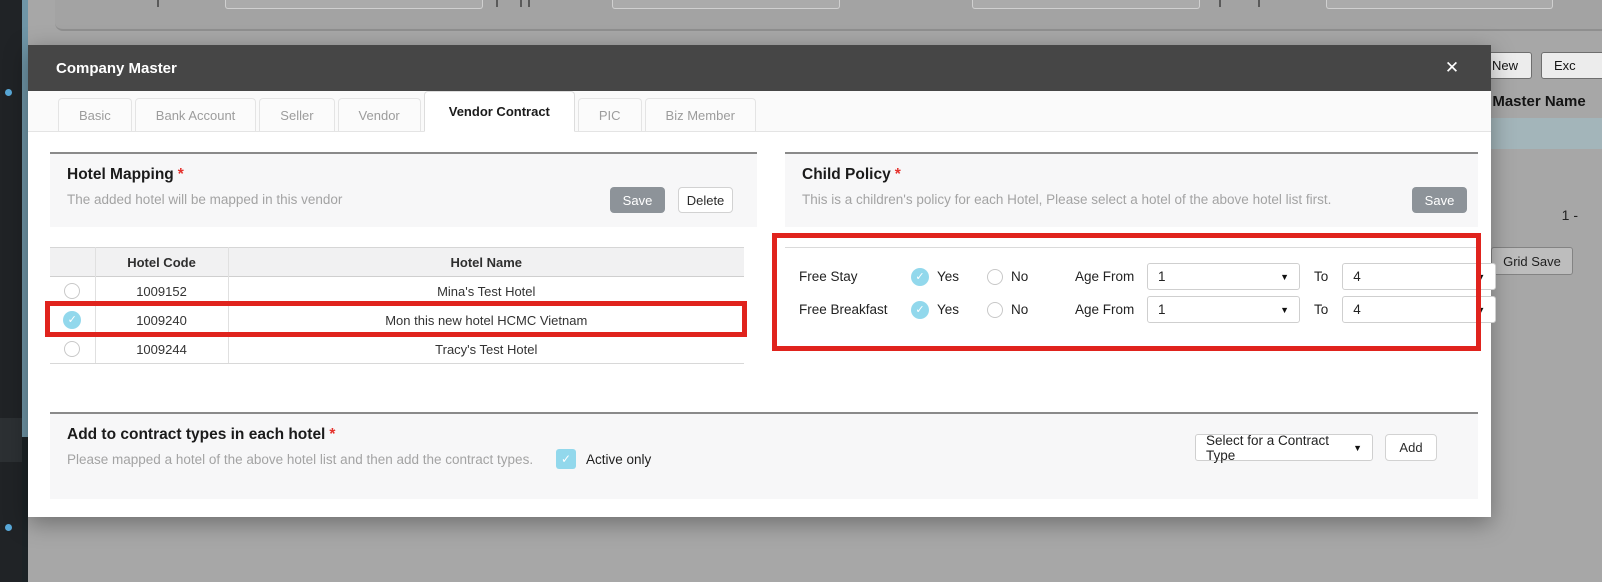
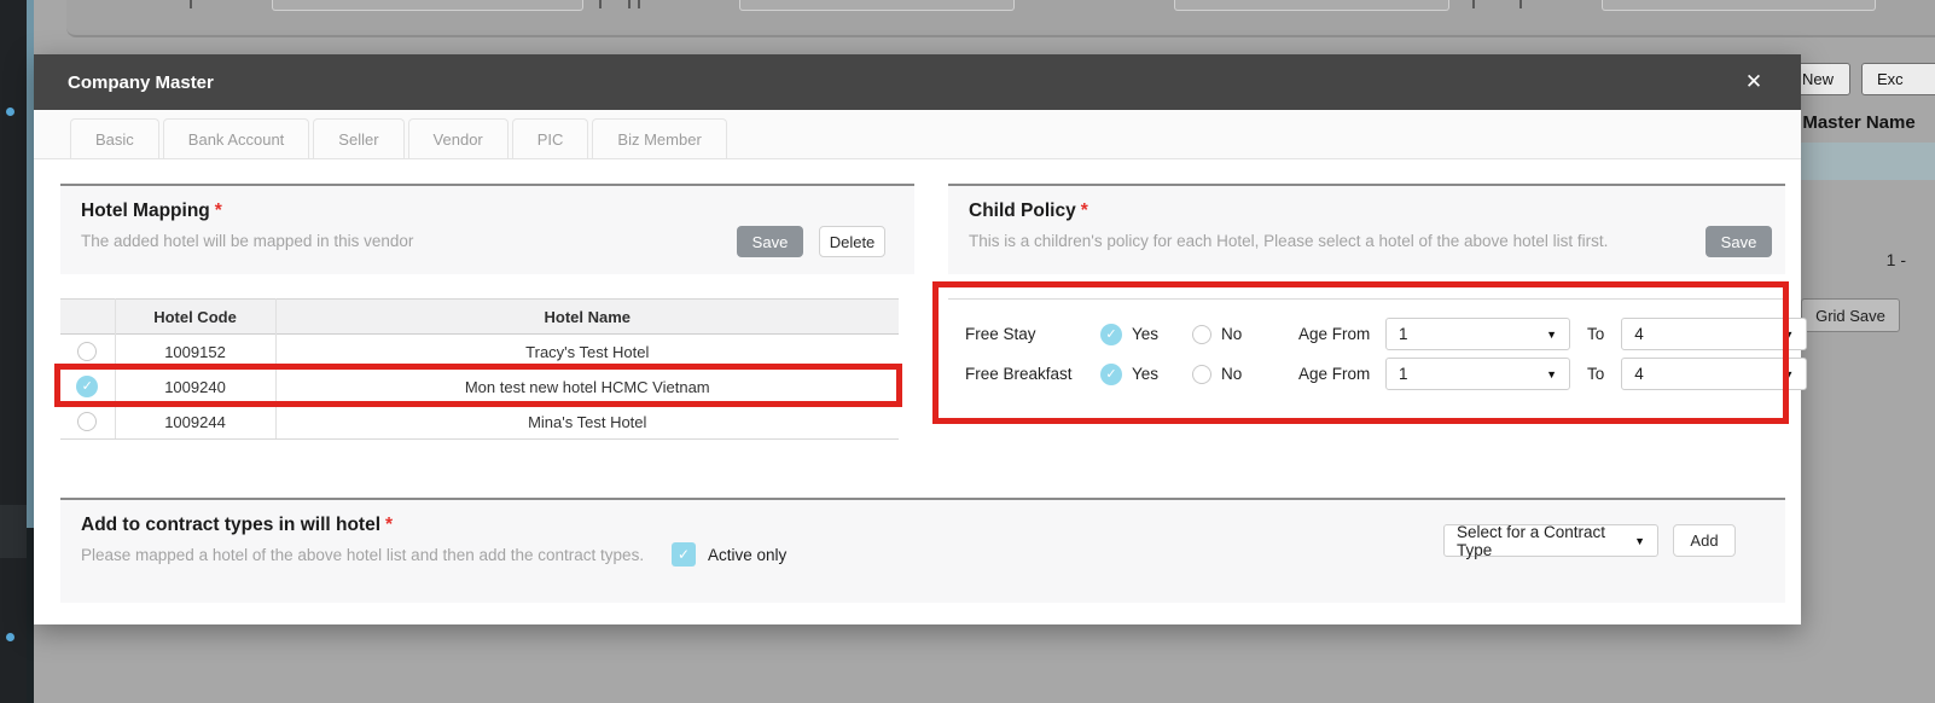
  New
  Exc
  Master Name
  1 -
  Grid Save
  Company Master
  ✕
  Basic
  Bank Account
  Seller
  Vendor
- Vendor Contract
  PIC
  Biz Member
  Hotel Mapping *
  The added hotel will be mapped in this vendor
  Save
  Delete
  	Hotel Code	Hotel Name
- 	1009152	Mina's Test Hotel
+ 	1009152	Tracy's Test Hotel
- ✓	1009240	Mon this new hotel HCMC Vietnam
+ ✓	1009240	Mon test new hotel HCMC Vietnam
- 	1009244	Tracy's Test Hotel
+ 	1009244	Mina's Test Hotel
  Child Policy *
  This is a children's policy for each Hotel, Please select a hotel of the above hotel list first.
  Save
  Free Stay
  ✓
  Yes
  No
  Age From
  1
  ▼
  To
  4
  ▼
  Free Breakfast
  ✓
  Yes
  No
  Age From
  1
  ▼
  To
  4
  ▼
- Add to contract types in each hotel *
+ Add to contract types in will hotel *
  Please mapped a hotel of the above hotel list and then add the contract types.
  ✓
  Active only
  Select for a Contract Type
  ▼
  Add
